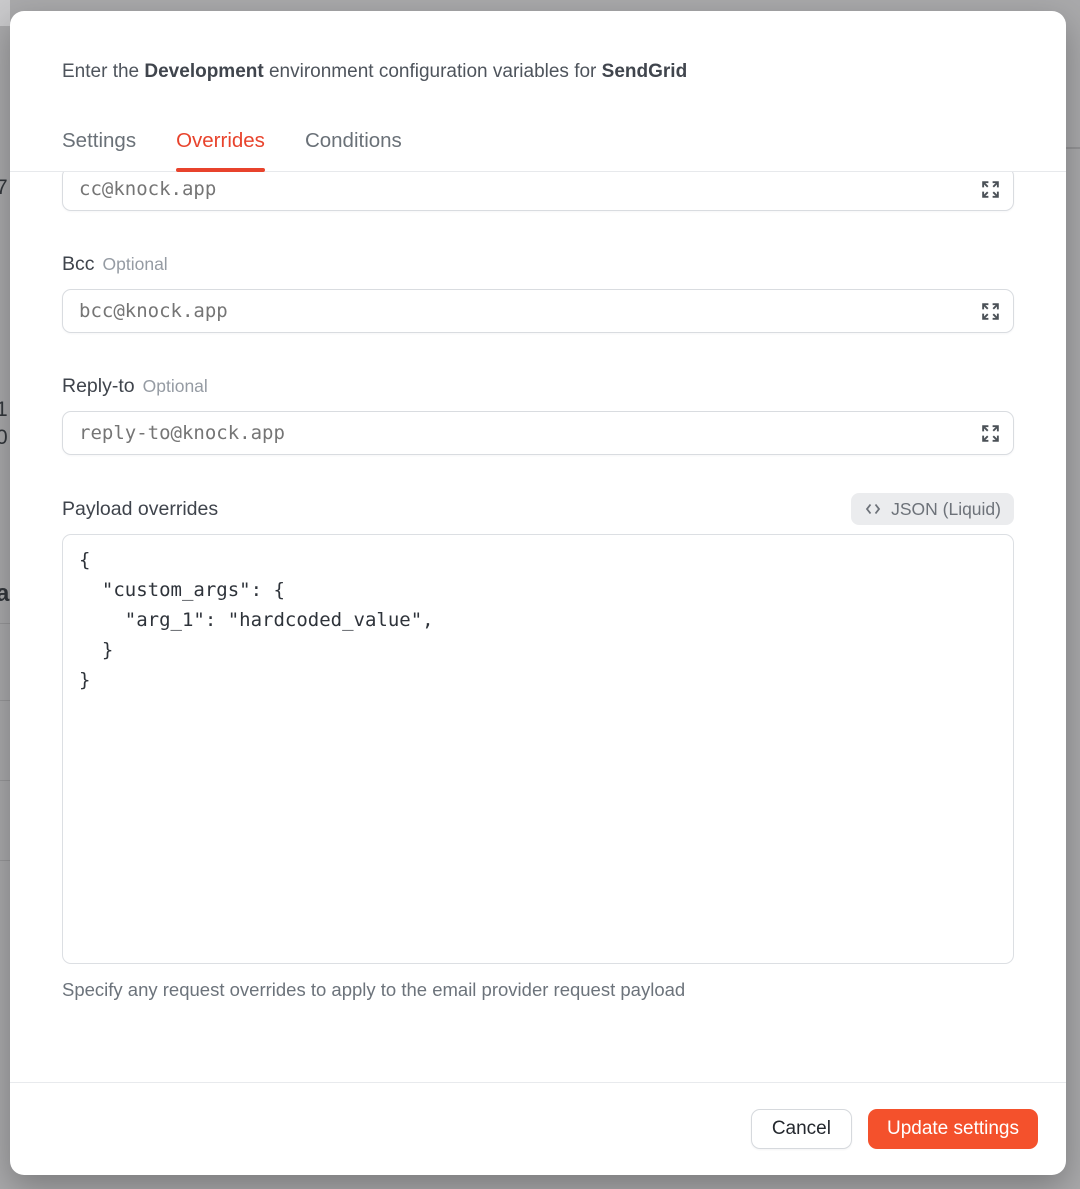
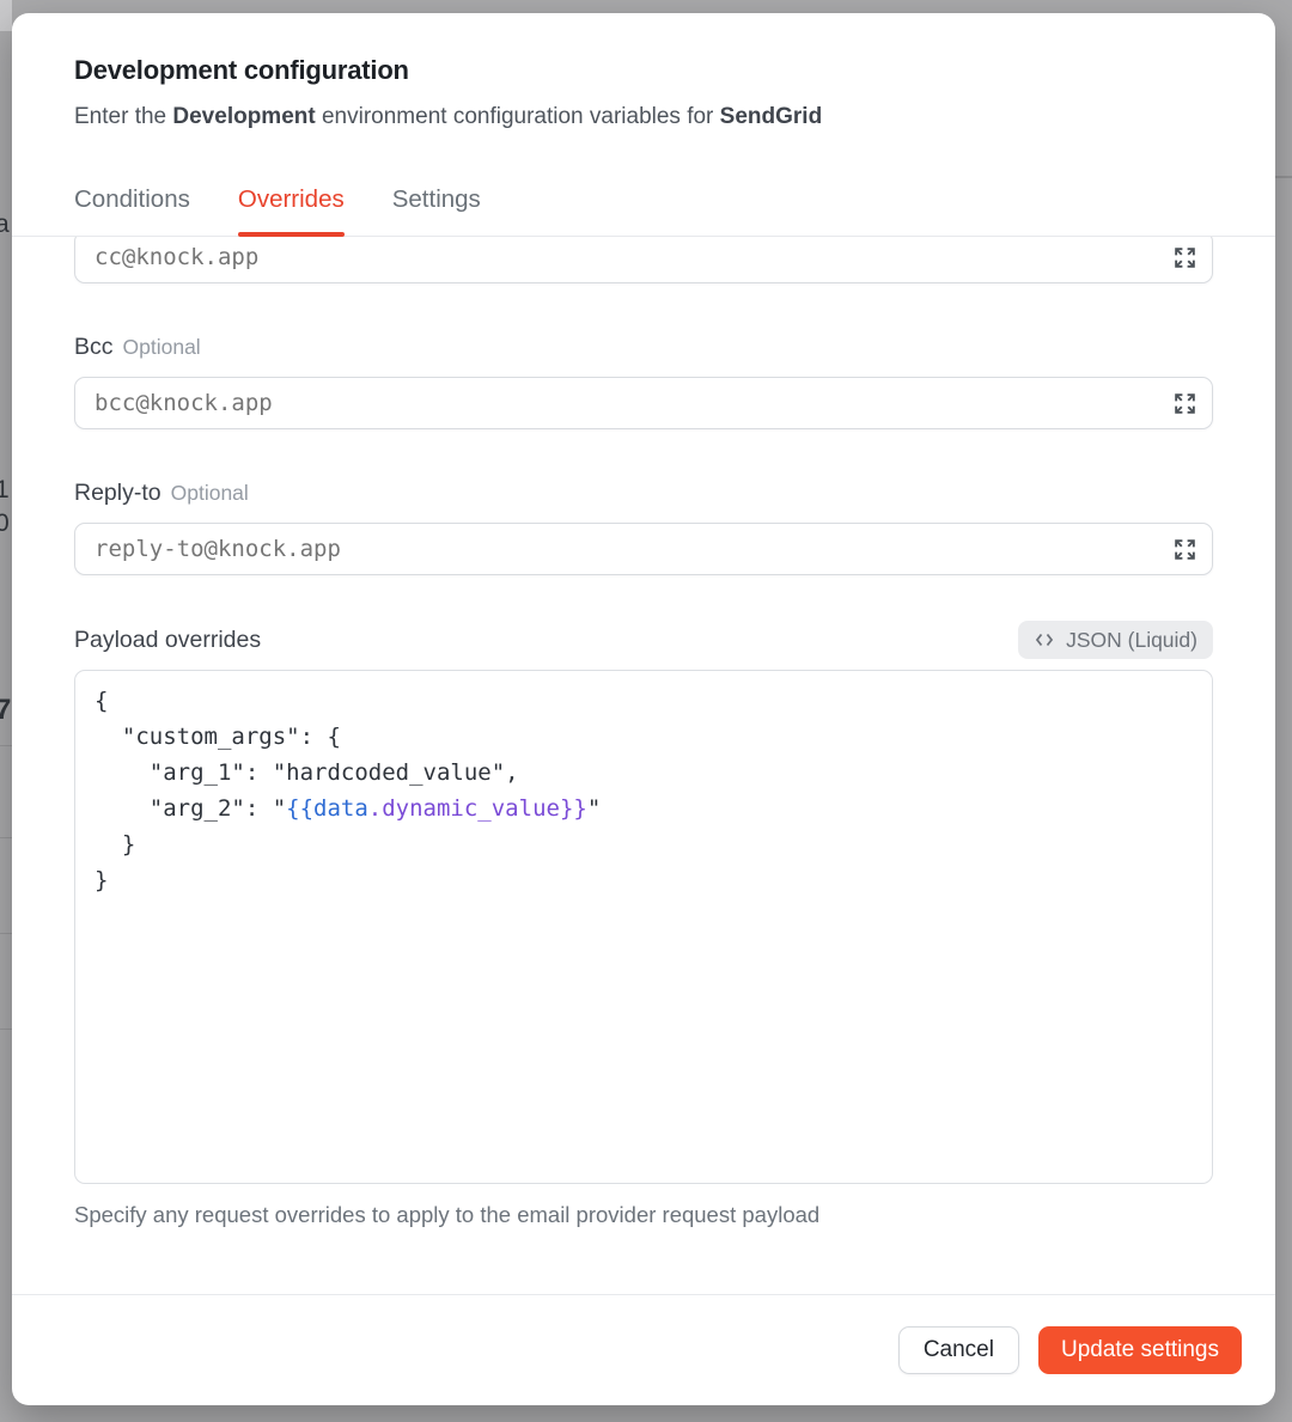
- 7
+ a
  1
  0
- a
+ 7
+ Development configuration
  Enter the Development environment configuration variables for SendGrid
- Settings
+ Conditions
  Overrides
- Conditions
+ Settings
  cc@knock.app
  Bcc Optional
  bcc@knock.app
  Reply-to Optional
  reply-to@knock.app
  Payload overrides
  JSON (Liquid)
  {
  "custom_args": {
  "arg_1": "hardcoded_value",
+ "arg_2": "{{data.dynamic_value}}"
  }
  }
  Specify any request overrides to apply to the email provider request payload
  Cancel
  Update settings
